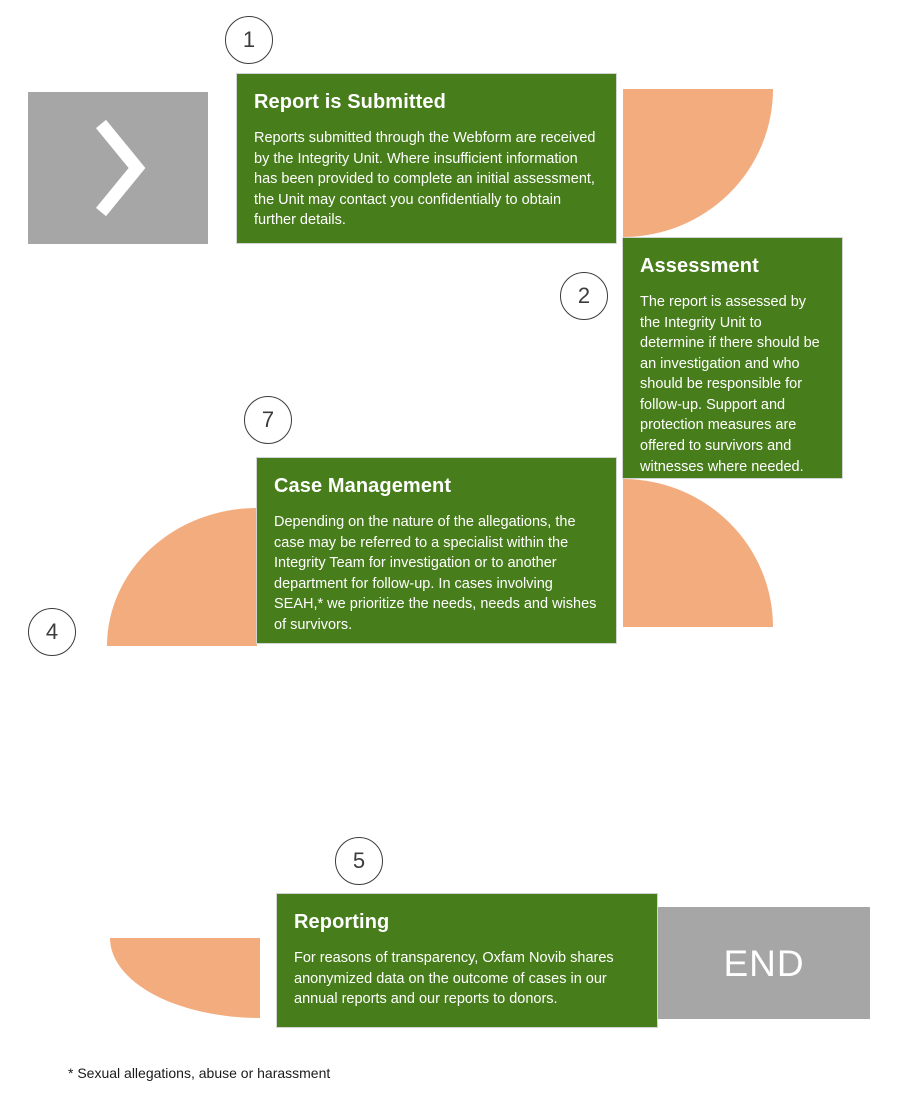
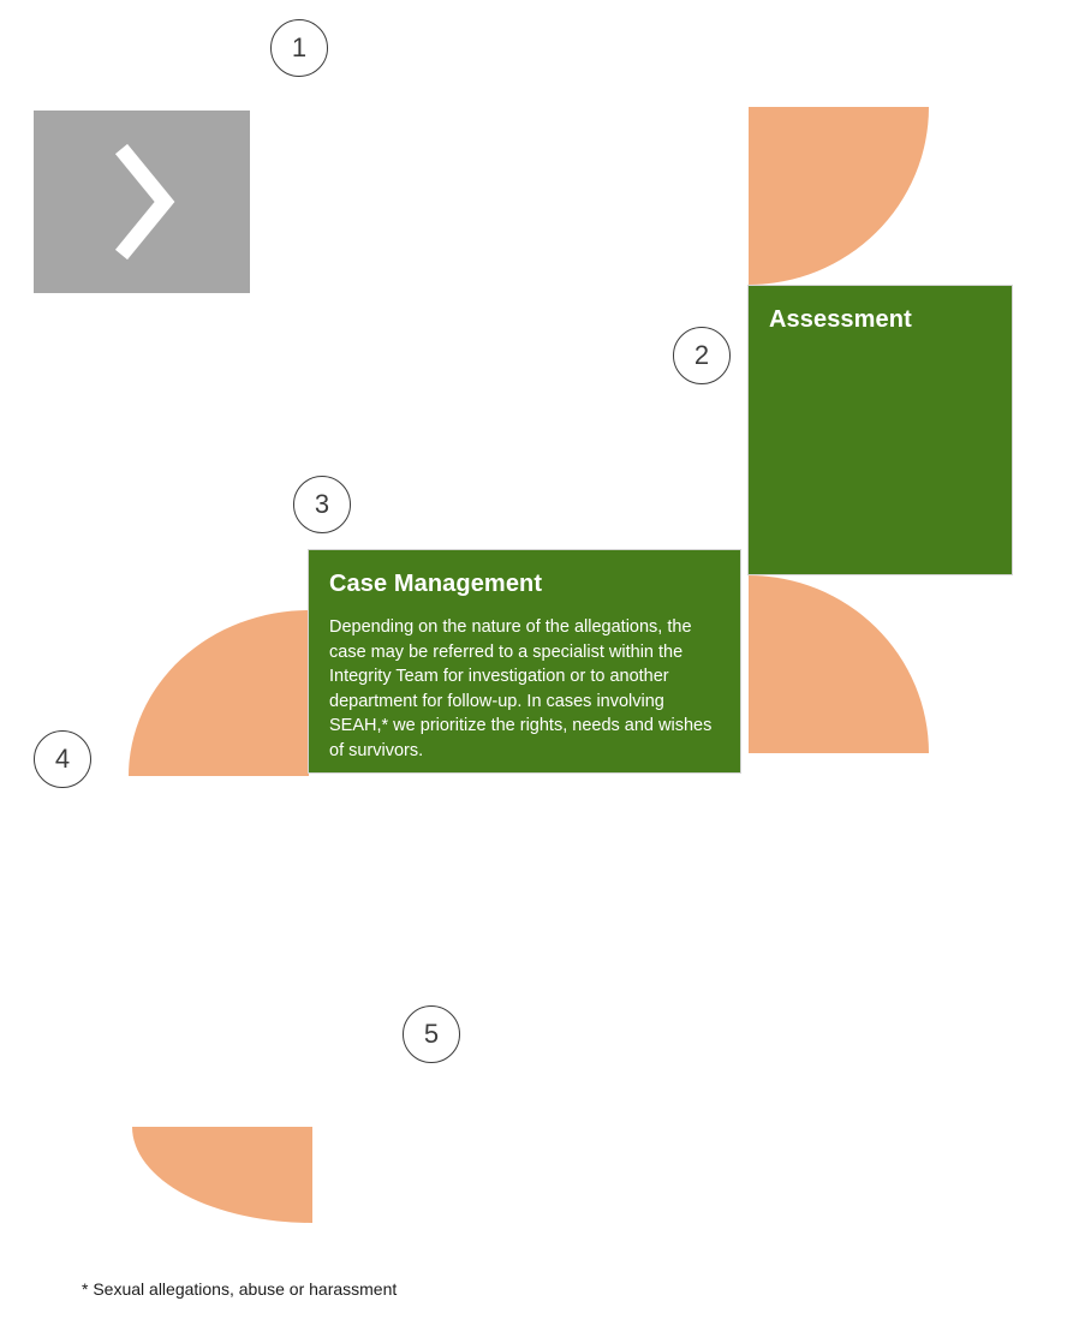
- END
  1
- Report is Submitted
- Reports submitted through the Webform are received by the Integrity Unit. Where insufficient information has been provided to complete an initial assessment, the Unit may contact you confidentially to obtain further details.
  2
  Assessment
- The report is assessed by the Integrity Unit to determine if there should be an investigation and who should be responsible for follow-up. Support and protection measures are offered to survivors and witnesses where needed.
- 7
+ 3
  Case Management
- Depending on the nature of the allegations, the case may be referred to a specialist within the Integrity Team for investigation or to another department for follow-up. In cases involving SEAH,* we prioritize the needs, needs and wishes of survivors.
+ Depending on the nature of the allegations, the case may be referred to a specialist within the Integrity Team for investigation or to another department for follow-up. In cases involving SEAH,* we prioritize the rights, needs and wishes of survivors.
  4
  5
- Reporting
- For reasons of transparency, Oxfam Novib shares anonymized data on the outcome of cases in our annual reports and our reports to donors.
  * Sexual allegations, abuse or harassment
